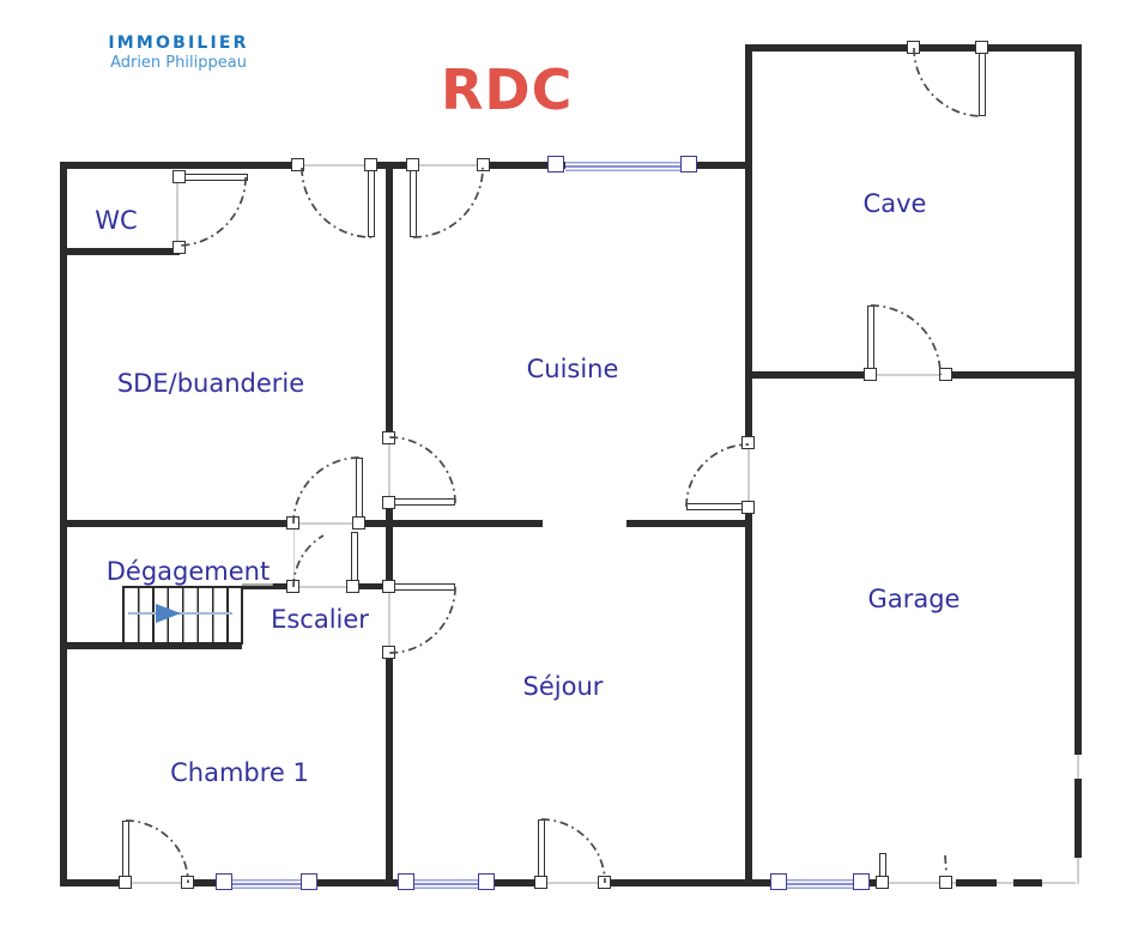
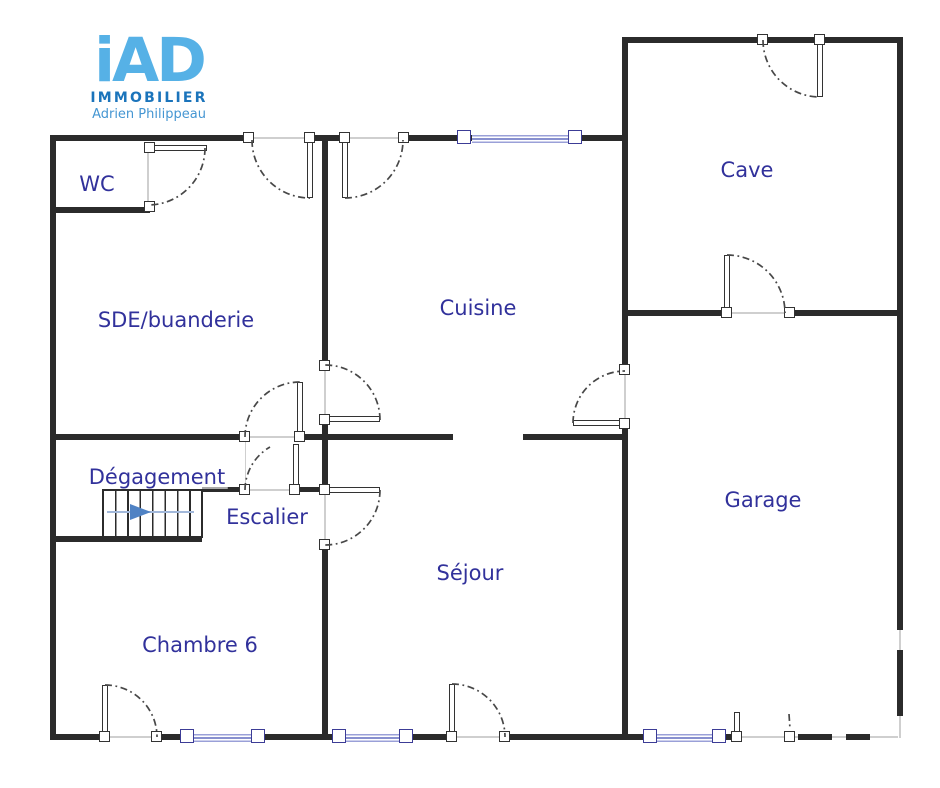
+ iAD
  IMMOBILIER
  Adrien Philippeau
- RDC
  WC
  SDE/buanderie
  Cuisine
  Cave
  Dégagement
  Escalier
  Séjour
- Chambre 1
+ Chambre 6
  Garage
